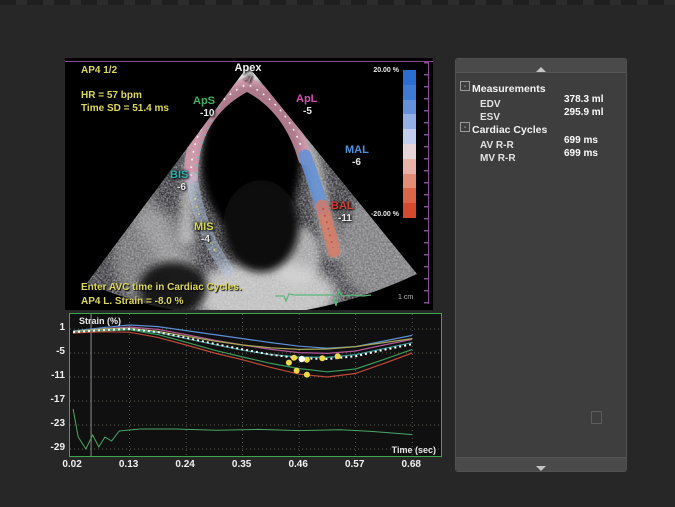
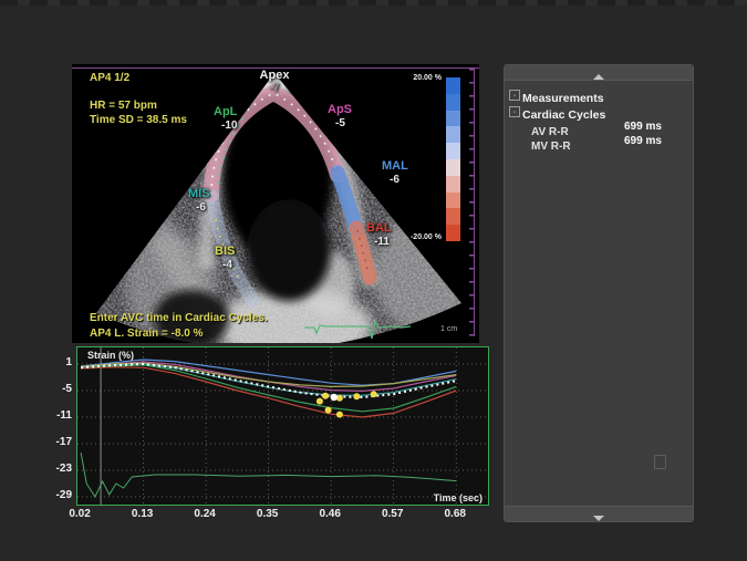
  AP4 1/2
  HR = 57 bpm
- Time SD = 51.4 ms
+ Time SD = 38.5 ms
  Apex
  -7
- ApS
+ ApL
  -10
- ApL
+ ApS
  -5
  MAL
  -6
- BIS
+ MIS
  -6
- MIS
+ BIS
  -4
  BAL
  -11
  Enter AVC time in Cardiac Cycles.
  AP4 L. Strain = -8.0 %
  Strain (%)
  Time (sec)
  1
  -5
  -11
  -17
  -23
  -29
  0.02
  0.13
  0.24
  0.35
  0.46
  0.57
  0.68
  -
  Measurements
- EDV
- 378.3 ml
- ESV
- 295.9 ml
  -
  Cardiac Cycles
  AV R-R
  699 ms
  MV R-R
  699 ms
